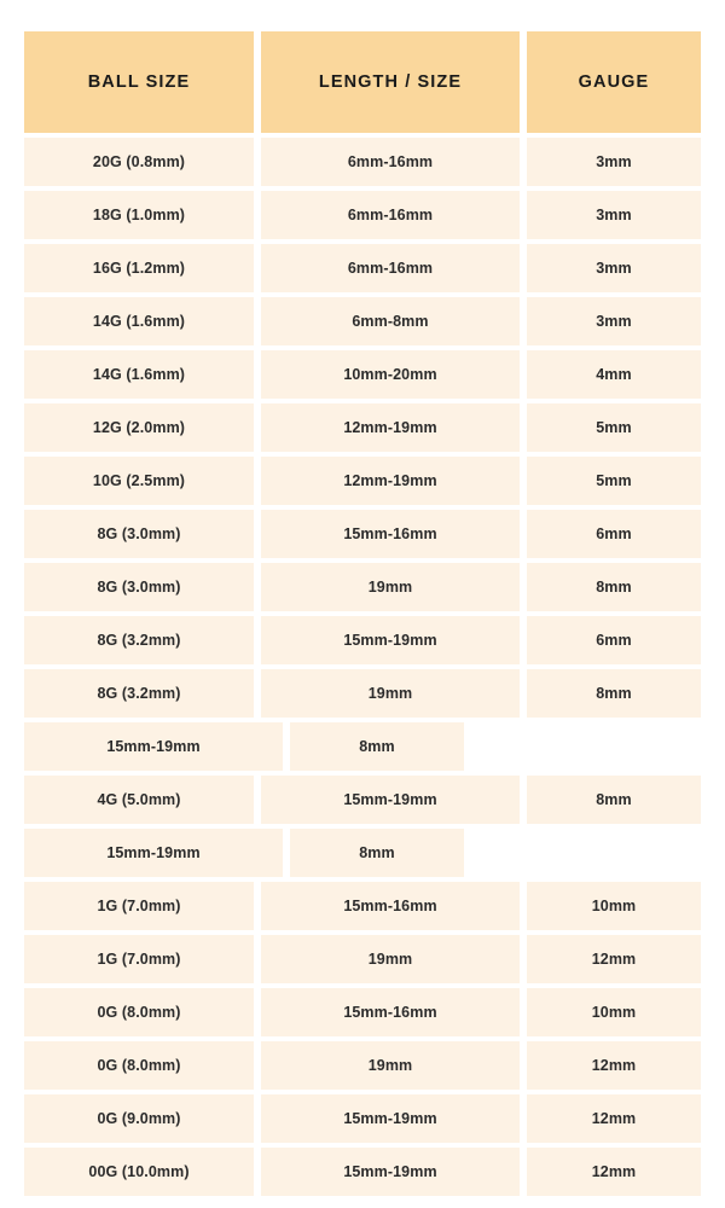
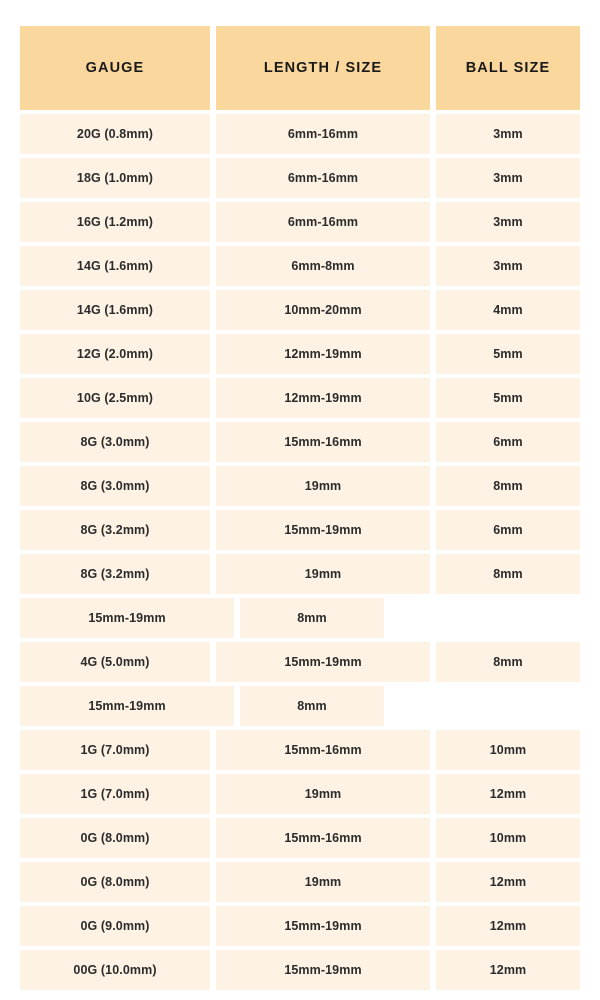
- BALL SIZE
+ GAUGE
  LENGTH / SIZE
- GAUGE
+ BALL SIZE
  20G (0.8mm)
  6mm-16mm
  3mm
  18G (1.0mm)
  6mm-16mm
  3mm
  16G (1.2mm)
  6mm-16mm
  3mm
  14G (1.6mm)
  6mm-8mm
  3mm
  14G (1.6mm)
  10mm-20mm
  4mm
  12G (2.0mm)
  12mm-19mm
  5mm
  10G (2.5mm)
  12mm-19mm
  5mm
  8G (3.0mm)
  15mm-16mm
  6mm
  8G (3.0mm)
  19mm
  8mm
  8G (3.2mm)
  15mm-19mm
  6mm
  8G (3.2mm)
  19mm
  8mm
  15mm-19mm
  8mm
  4G (5.0mm)
  15mm-19mm
  8mm
  15mm-19mm
  8mm
  1G (7.0mm)
  15mm-16mm
  10mm
  1G (7.0mm)
  19mm
  12mm
  0G (8.0mm)
  15mm-16mm
  10mm
  0G (8.0mm)
  19mm
  12mm
  0G (9.0mm)
  15mm-19mm
  12mm
  00G (10.0mm)
  15mm-19mm
  12mm
